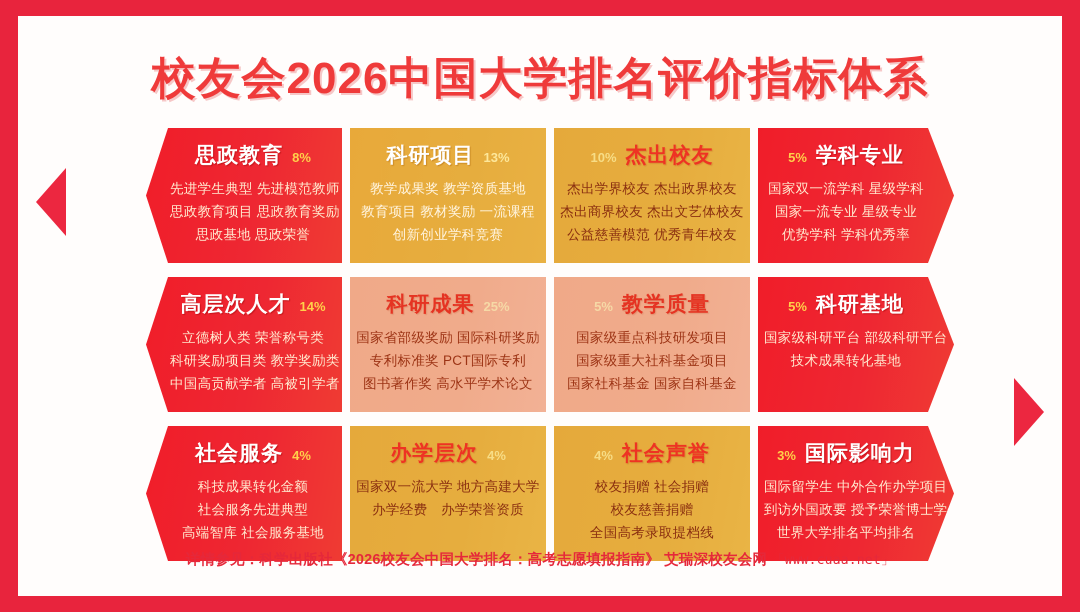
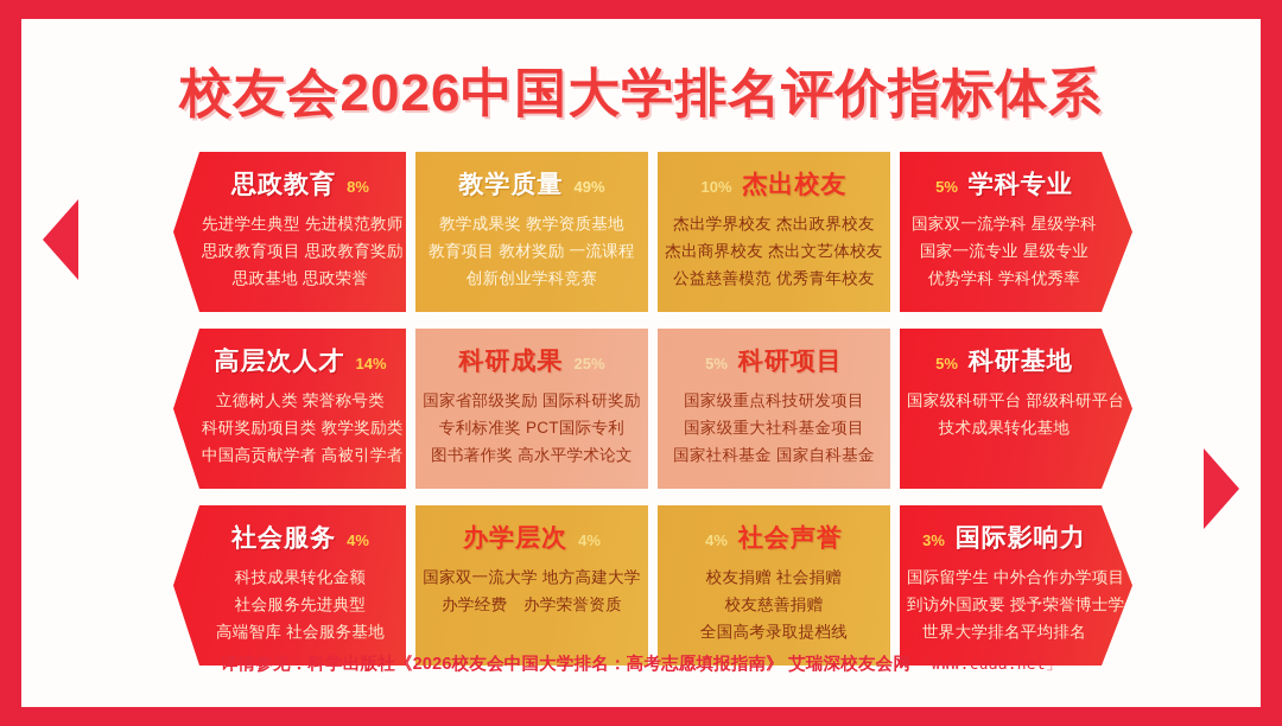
  校友会2026中国大学排名评价指标体系
  思政教育
  8%
  先进学生典型 先进模范教师
  思政教育项目 思政教育奖励
  思政基地 思政荣誉
- 科研项目
+ 教学质量
- 13%
+ 49%
  教学成果奖 教学资质基地
  教育项目 教材奖励 一流课程
  创新创业学科竞赛
  10%
  杰出校友
  杰出学界校友 杰出政界校友
  杰出商界校友 杰出文艺体校友
  公益慈善模范 优秀青年校友
  5%
  学科专业
  国家双一流学科 星级学科
  国家一流专业 星级专业
  优势学科 学科优秀率
  高层次人才
  14%
  立德树人类 荣誉称号类
  科研奖励项目类 教学奖励类
  中国高贡献学者 高被引学者
  科研成果
  25%
  国家省部级奖励 国际科研奖励
  专利标准奖 PCT国际专利
  图书著作奖 高水平学术论文
  5%
- 教学质量
+ 科研项目
  国家级重点科技研发项目
  国家级重大社科基金项目
  国家社科基金 国家自科基金
  5%
  科研基地
  国家级科研平台 部级科研平台
  技术成果转化基地
  社会服务
  4%
  科技成果转化金额
  社会服务先进典型
  高端智库 社会服务基地
  办学层次
  4%
  国家双一流大学 地方高建大学
  办学经费 办学荣誉资质
  4%
  社会声誉
  校友捐赠 社会捐赠
  校友慈善捐赠
  全国高考录取提档线
  3%
  国际影响力
  国际留学生 中外合作办学项目
  到访外国政要 授予荣誉博士学
  世界大学排名平均排名
  详情参见：科学出版社《2026校友会中国大学排名：高考志愿填报指南》 艾瑞深校友会网 「www.cuaa.net」
